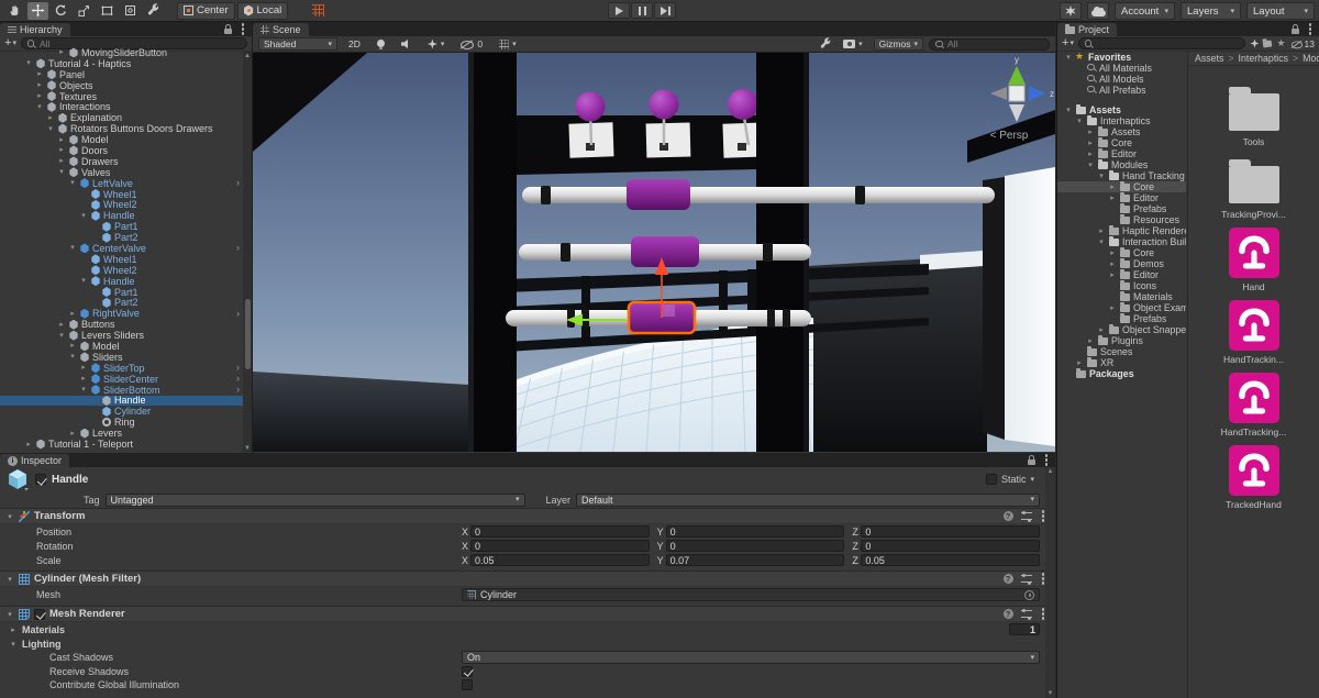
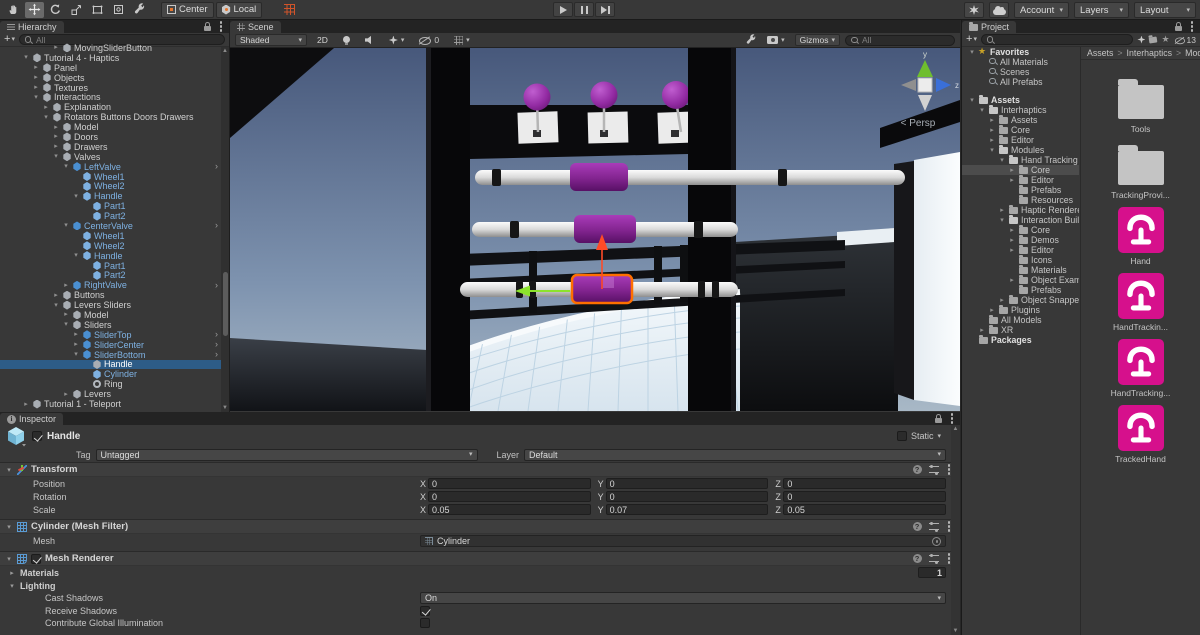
  Center
  Local
  Account
  Layers
  Layout
  Hierarchy
  +
  All
  MovingSliderButton
  Tutorial 4 - Haptics
  Panel
  Objects
  Textures
  Interactions
  Explanation
  Rotators Buttons Doors Drawers
  Model
  Doors
  Drawers
  Valves
  LeftValve
  ›
  Wheel1
  Wheel2
  Handle
  Part1
  Part2
  CenterValve
  ›
  Wheel1
  Wheel2
  Handle
  Part1
  Part2
  RightValve
  ›
  Buttons
  Levers Sliders
  Model
  Sliders
  SliderTop
  ›
  SliderCenter
  ›
  SliderBottom
  ›
  Handle
  Cylinder
  Ring
  Levers
  Tutorial 1 - Teleport
  Scene
  Shaded
  2D
  0
  Gizmos
  All
  y
  z
  < Persp
  Project
  +
  ★
  13
  Favorites
  All Materials
- All Models
+ Scenes
  All Prefabs
  Assets
  Interhaptics
  Assets
  Core
  Editor
  Modules
  Hand Tracking
  Core
  Editor
  Prefabs
  Resources
  Haptic Render
  Interaction Buil
  Core
  Demos
  Editor
  Icons
  Materials
  Object Exam
  Prefabs
  Object Snappe
  Plugins
- Scenes
+ All Models
  XR
  Packages
  Assets
  >
  Interhaptics
  >
  Tools
  TrackingProvi...
  Hand
  HandTrackin...
  HandTracking...
  TrackedHand
  i
  Inspector
  Handle
  Static
  Tag
  Untagged
  Layer
  Default
  Transform
  ?
  Position
  X
  0
  Y
  0
  Z
  0
  Rotation
  X
  0
  Y
  0
  Z
  0
  Scale
  X
  0.05
  Y
  0.07
  Z
  0.05
  Cylinder (Mesh Filter)
  ?
  Mesh
  Cylinder
  Mesh Renderer
  ?
  Materials
  1
  Lighting
  Cast Shadows
  On
  Receive Shadows
  Contribute Global Illumination
